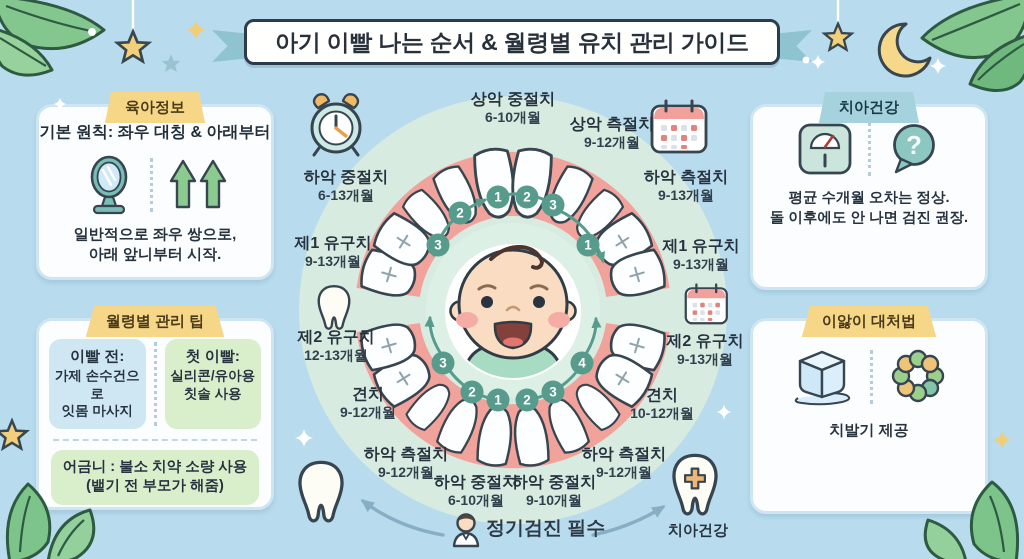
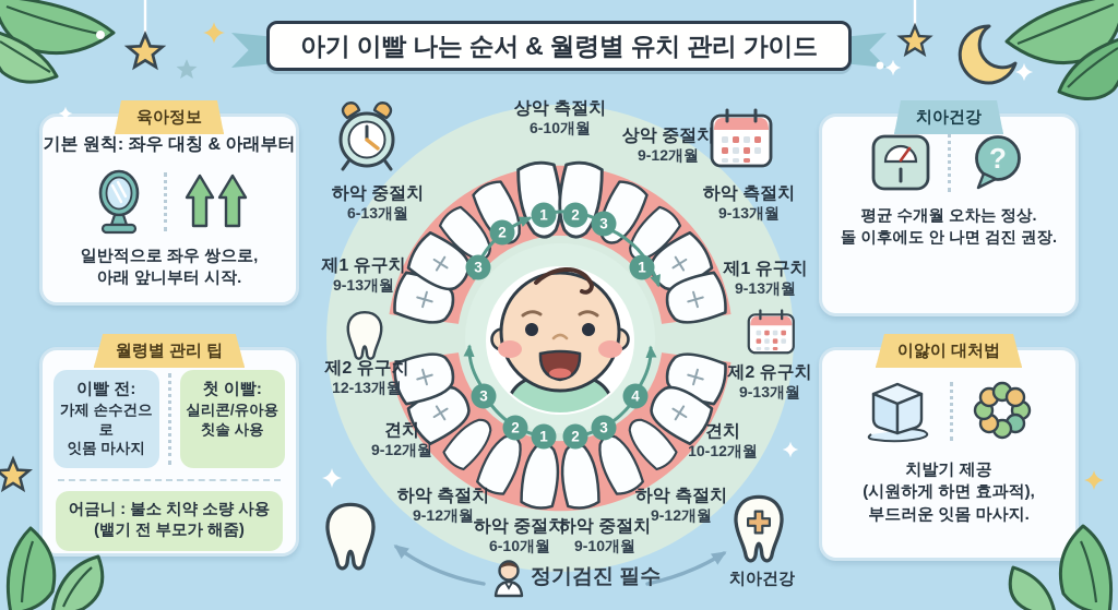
  아기 이빨 나는 순서 & 월령별 유치 관리 가이드
  육아정보
  기본 원칙: 좌우 대칭 & 아래부터
  일반적으로 좌우 쌍으로,
  아래 앞니부터 시작.
  월령별 관리 팁
  이빨 전:
  가제 손수건으로
  잇몸 마사지
  첫 이빨:
  실리콘/유아용
  칫솔 사용
  어금니 : 불소 치약 소량 사용
  (뱉기 전 부모가 해줌)
  치아건강
  ?
  평균 수개월 오차는 정상.
  돌 이후에도 안 나면 검진 권장.
  이앓이 대처법
  치발기 제공
+ (시원하게 하면 효과적),
+ 부드러운 잇몸 마사지.
  3
  2
  1
  2
  3
  1
  3
  2
  1
  2
  3
  4
- 상악 중절치
+ 상악 측절치
  6-10개월
- 상악 측절치
+ 상악 중절치
  9-12개월
  하악 중절치
  6-13개월
  하악 측절치
  9-13개월
  제1 유구치
  9-13개월
  제1 유구치
  9-13개월
  제2 유구치
  12-13개월
  제2 유구치
  9-13개월
  견치
  9-12개월
  견치
  10-12개월
  하악 측절치
  9-12개월
  하악 중절치
  6-10개월
  하악 중절치
  9-10개월
  하악 측절치
  9-12개월
  정기검진 필수
  치아건강
